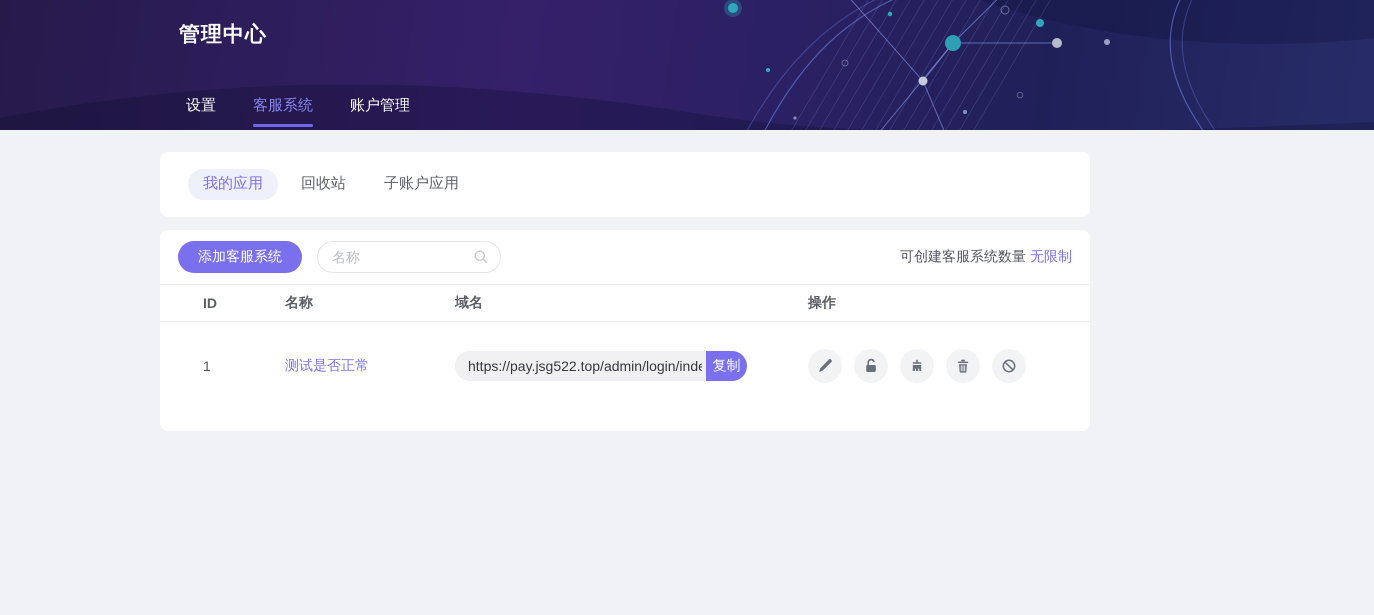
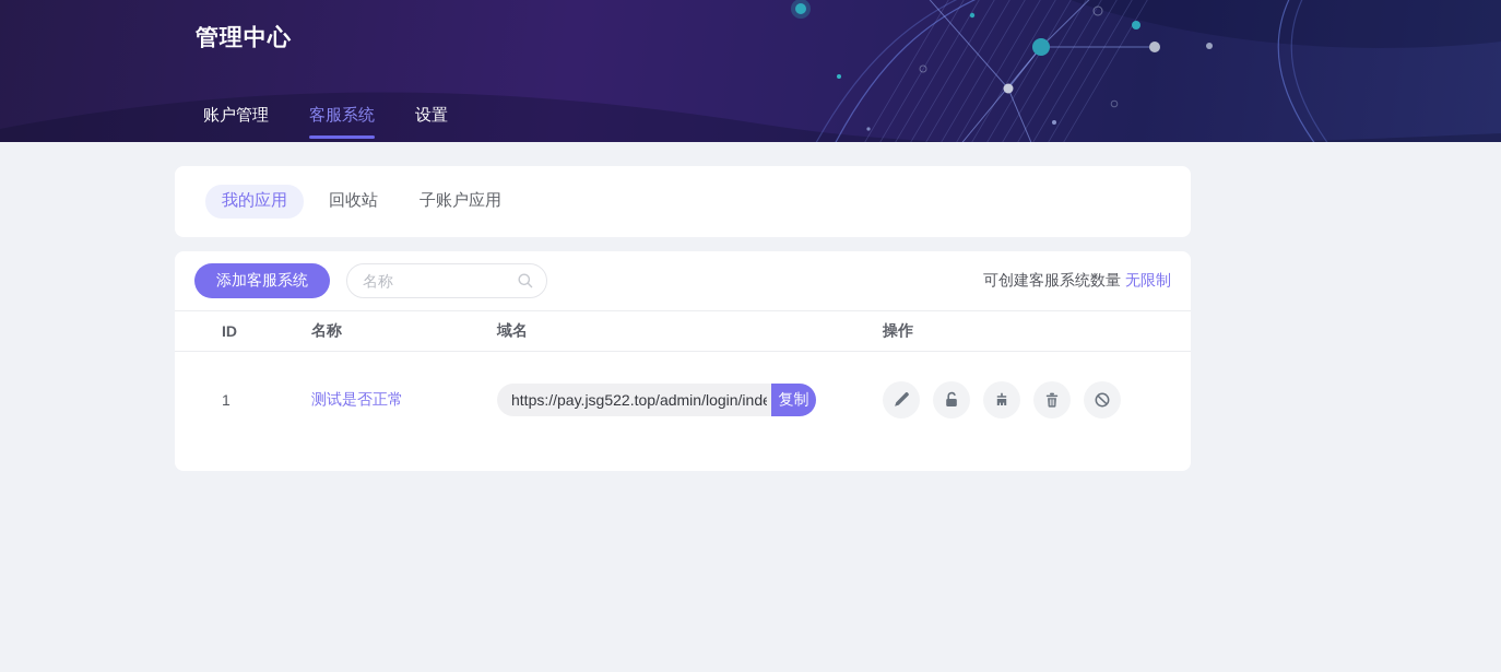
  管理中心
- 设置
+ 账户管理
  客服系统
- 账户管理
+ 设置
  我的应用
  回收站
  子账户应用
  添加客服系统
  名称
  可创建客服系统数量 无限制
  ID
  名称
  域名
  操作
  1
  测试是否正常
  https://pay.jsg522.top/admin/login/ind
  复制
